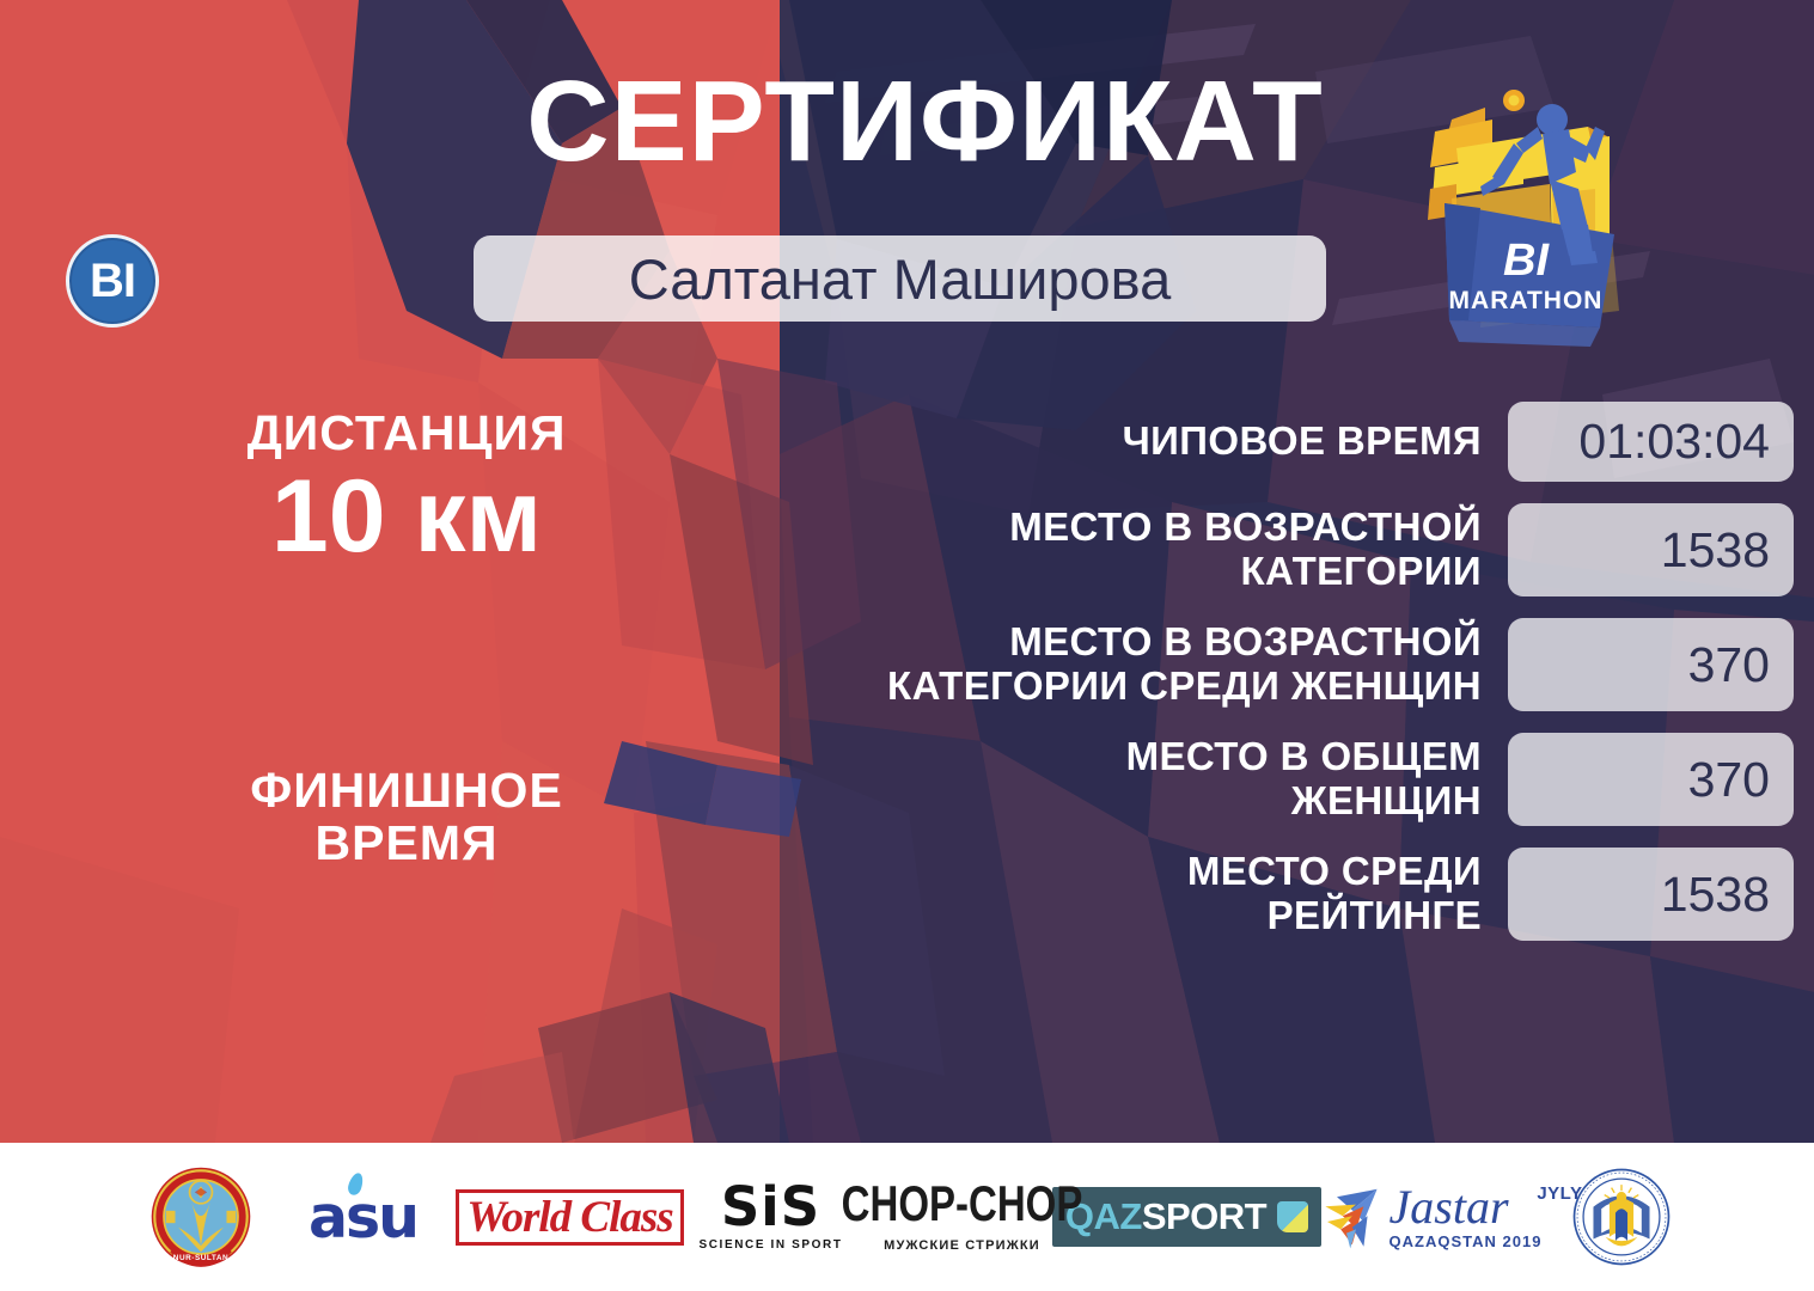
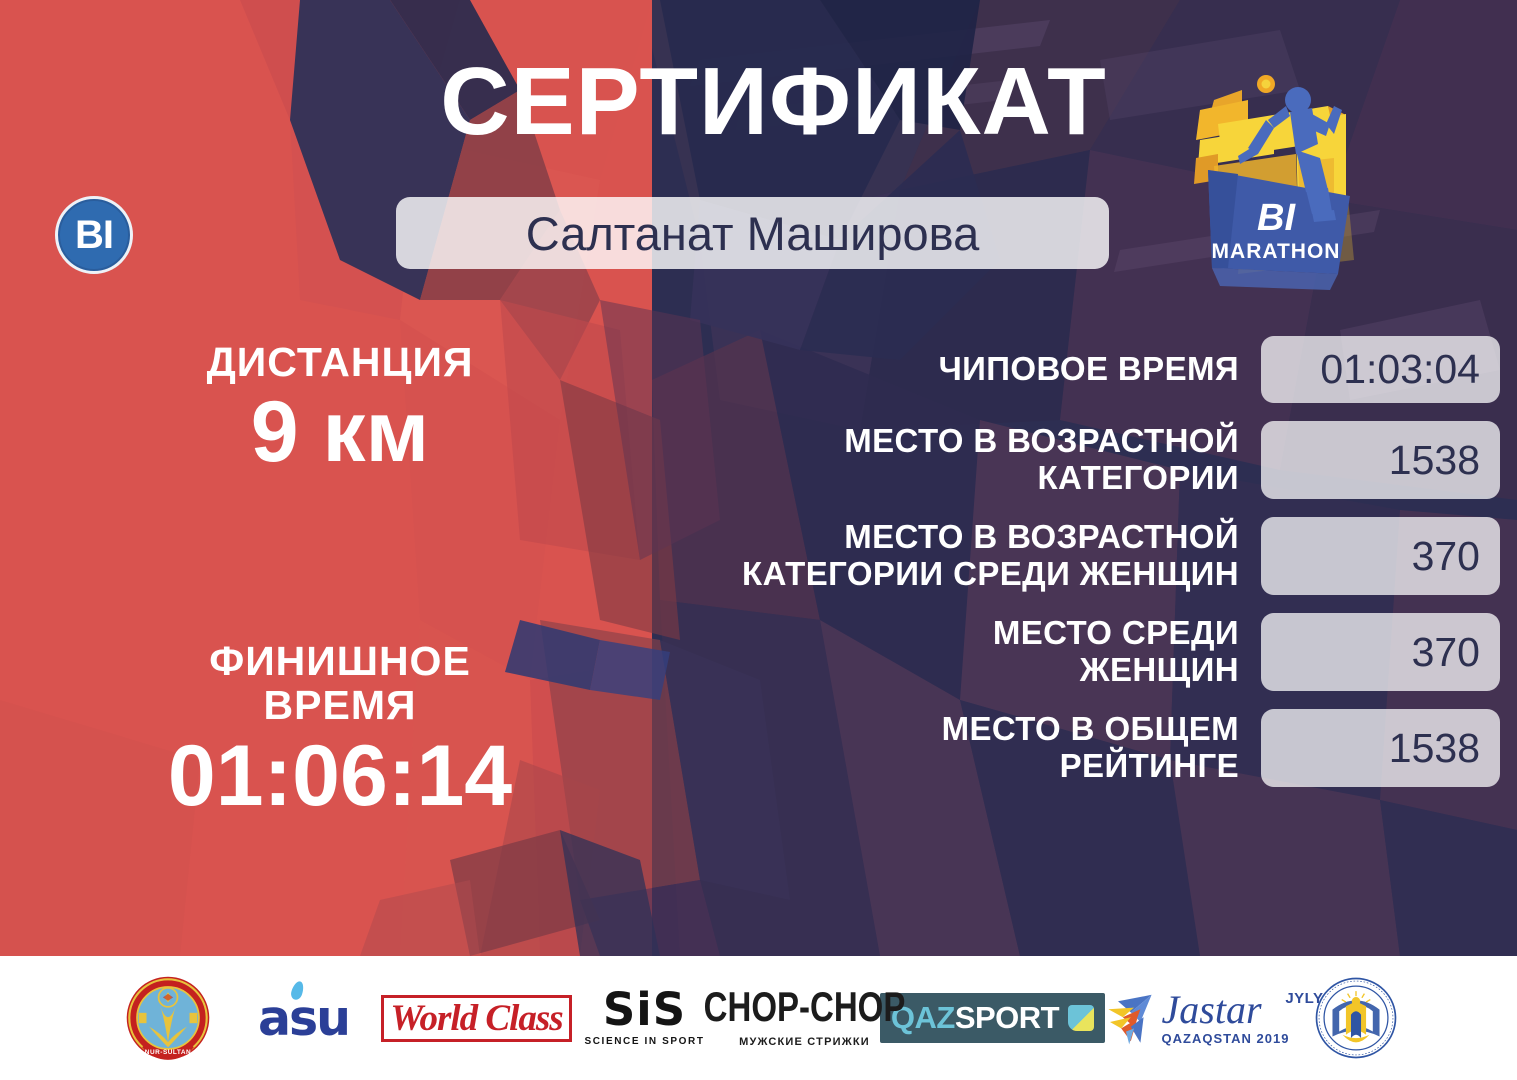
  СЕРТИФИКАТ
  BI
  Салтанат Маширова
  BI
  MARATHON
  ДИСТАНЦИЯ
- 10 км
+ 9 км
  ФИНИШНОЕ
  ВРЕМЯ
+ 01:06:14
  ЧИПОВОЕ ВРЕМЯ
  01:03:04
  МЕСТО В ВОЗРАСТНОЙ
  КАТЕГОРИИ
  1538
  МЕСТО В ВОЗРАСТНОЙ
  КАТЕГОРИИ СРЕДИ ЖЕНЩИН
  370
- МЕСТО В ОБЩЕМ
+ МЕСТО СРЕДИ
  ЖЕНЩИН
  370
- МЕСТО СРЕДИ
+ МЕСТО В ОБЩЕМ
  РЕЙТИНГЕ
  1538
  asu
  World Class
  SiS
  SCIENCE IN SPORT
  CHOP-CHOP
  МУЖСКИЕ СТРИЖКИ
  QAZSPORT
  Jastar
  JYLY
  QAZAQSTAN 2019
